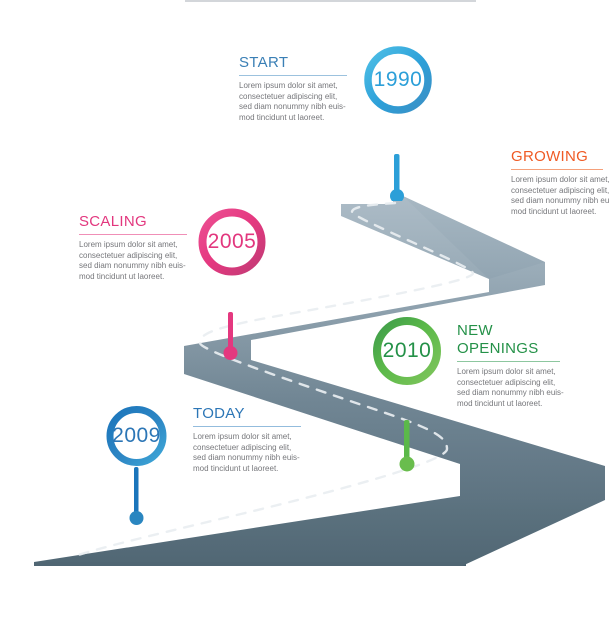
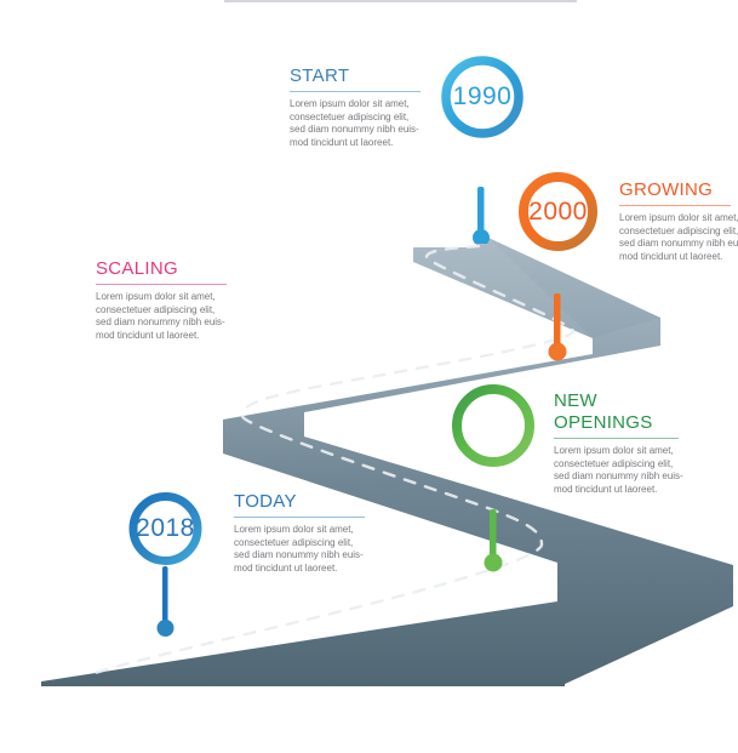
  1990
  START
  Lorem ipsum dolor sit amet,
  consectetuer adipiscing elit,
  sed diam nonummy nibh euis-
  mod tincidunt ut laoreet.
+ 2000
  GROWING
  Lorem ipsum dolor sit amet
  consectetuer adipiscing elit,
  sed diam nonummy nibh eu
  mod tincidunt ut laoreet.
- 2005
  SCALING
  Lorem ipsum dolor sit amet,
  consectetuer adipiscing elit,
  sed diam nonummy nibh euis-
  mod tincidunt ut laoreet.
- 2010
  NEW OPENINGS
  Lorem ipsum dolor sit amet,
  consectetuer adipiscing elit,
  sed diam nonummy nibh euis-
  mod tincidunt ut laoreet.
- 2009
+ 2018
  TODAY
  Lorem ipsum dolor sit amet,
  consectetuer adipiscing elit,
  sed diam nonummy nibh euis-
  mod tincidunt ut laoreet.
